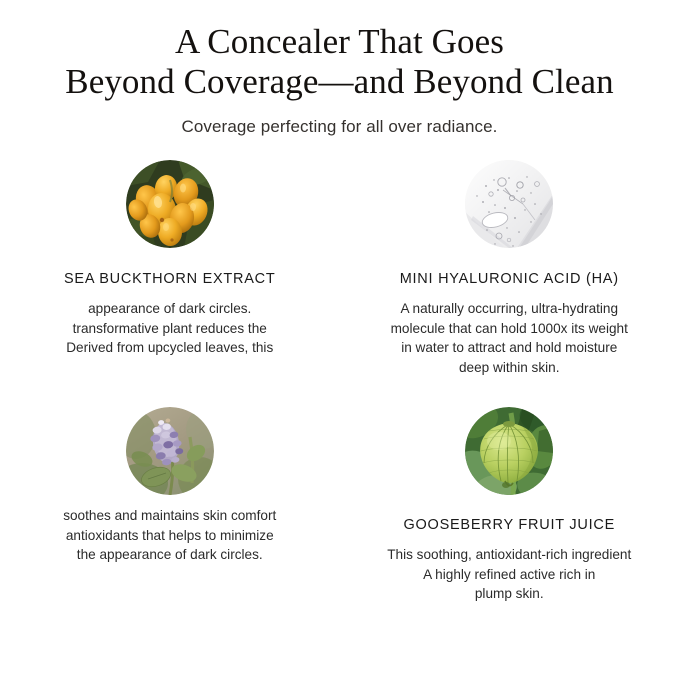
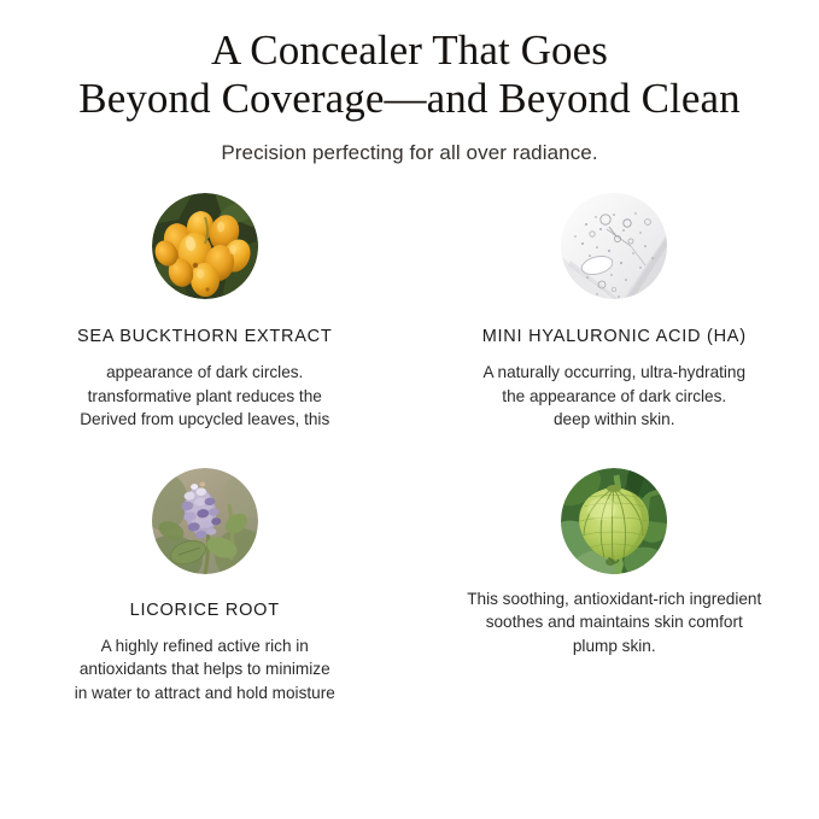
  A Concealer That Goes
  Beyond Coverage—and Beyond Clean
- Coverage perfecting for all over radiance.
+ Precision perfecting for all over radiance.
  SEA BUCKTHORN EXTRACT
  appearance of dark circles.
  transformative plant reduces the
  Derived from upcycled leaves, this
  MINI HYALURONIC ACID (HA)
  A naturally occurring, ultra-hydrating
- molecule that can hold 1000x its weight
- in water to attract and hold moisture
+ the appearance of dark circles.
  deep within skin.
+ LICORICE ROOT
- soothes and maintains skin comfort
+ A highly refined active rich in
  antioxidants that helps to minimize
- the appearance of dark circles.
+ in water to attract and hold moisture
- GOOSEBERRY FRUIT JUICE
  This soothing, antioxidant-rich ingredient
- A highly refined active rich in
+ soothes and maintains skin comfort
  plump skin.
